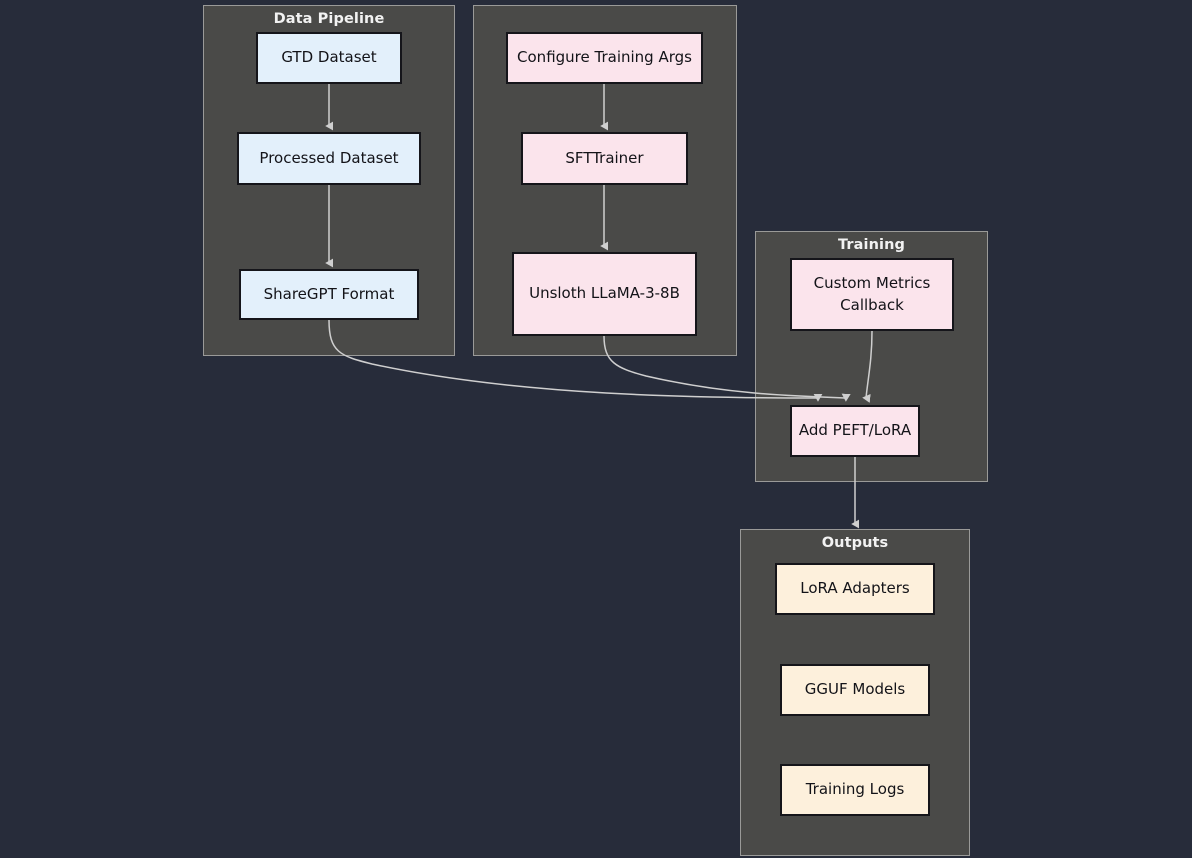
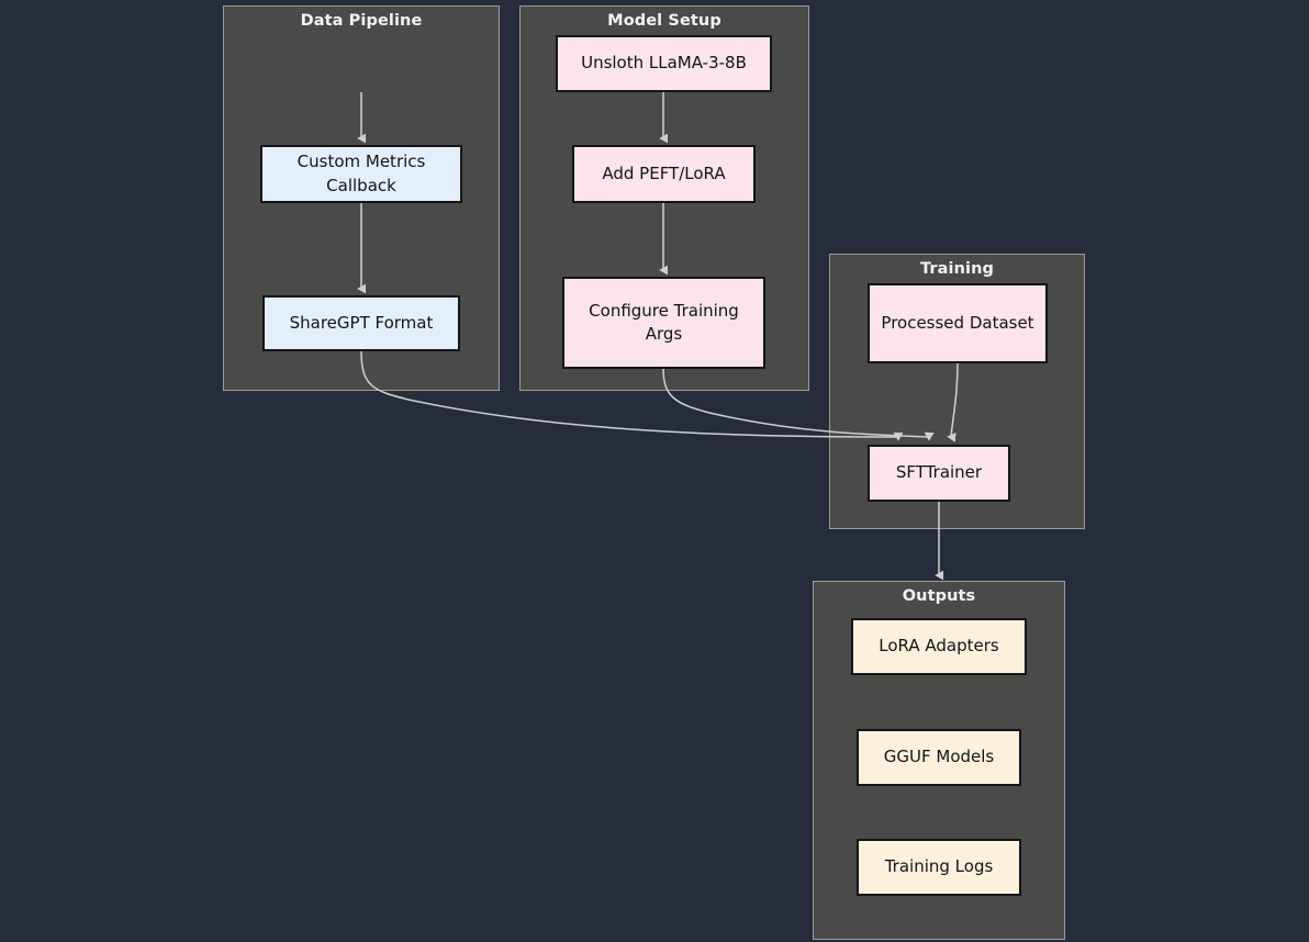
  Data Pipeline
+ Model Setup
  Training
  Outputs
- GTD Dataset
- Processed Dataset
+ Custom Metrics Callback
  ShareGPT Format
- Configure Training Args
+ Unsloth LLaMA-3-8B
- SFTTrainer
+ Add PEFT/LoRA
- Unsloth LLaMA-3-8B
+ Configure Training Args
- Custom Metrics Callback
+ Processed Dataset
- Add PEFT/LoRA
+ SFTTrainer
  LoRA Adapters
  GGUF Models
  Training Logs
